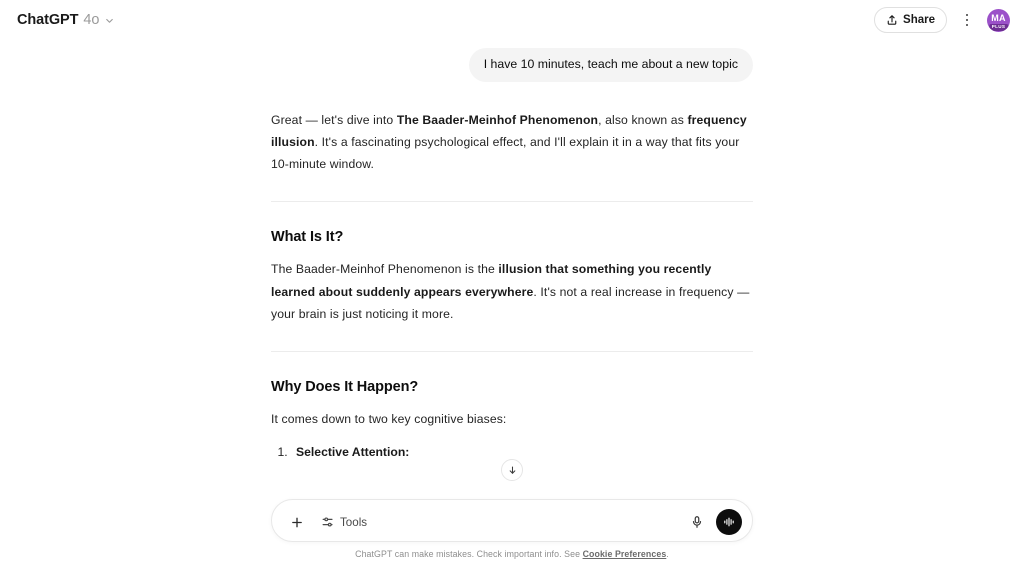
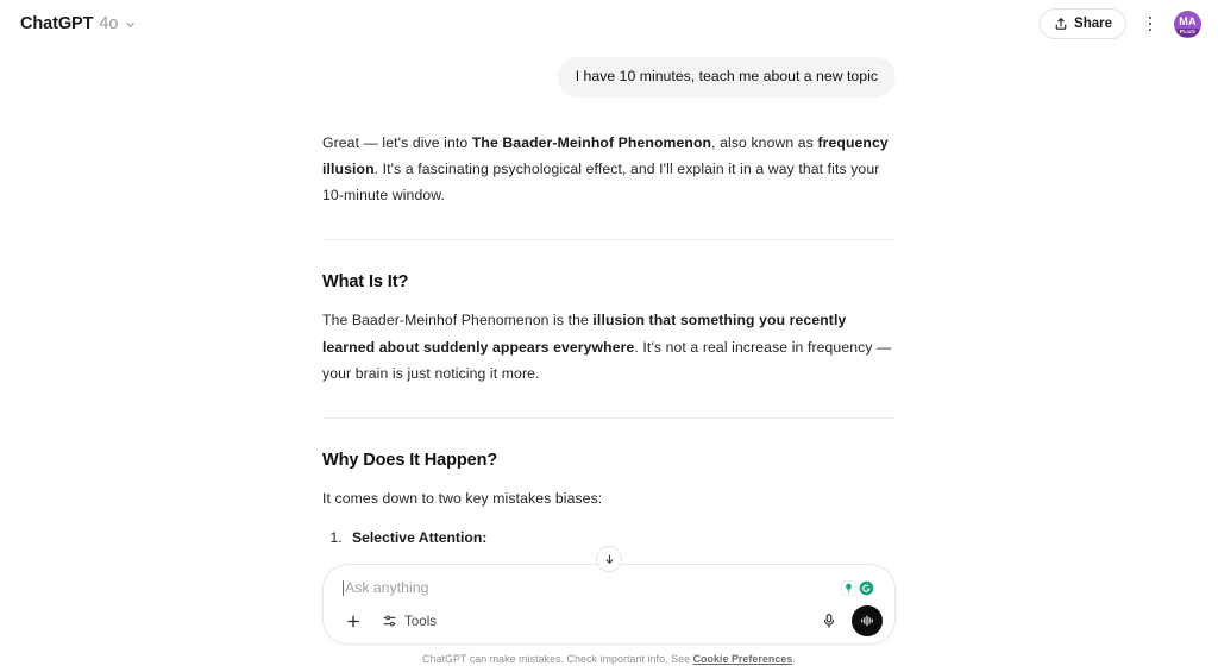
  ChatGPT
  4o
  Share
  MA
  I have 10 minutes, teach me about a new topic
  Great — let's dive into The Baader-Meinhof Phenomenon, also known as frequency illusion. It's a fascinating psychological effect, and I'll explain it in a way that fits your 10-minute window.
  What Is It?
  The Baader-Meinhof Phenomenon is the illusion that something you recently learned about suddenly appears everywhere. It's not a real increase in frequency — your brain is just noticing it more.
  Why Does It Happen?
- It comes down to two key cognitive biases:
+ It comes down to two key mistakes biases:
  Selective Attention:
+ Ask anything
  Tools
  ChatGPT can make mistakes. Check important info. See Cookie Preferences.
